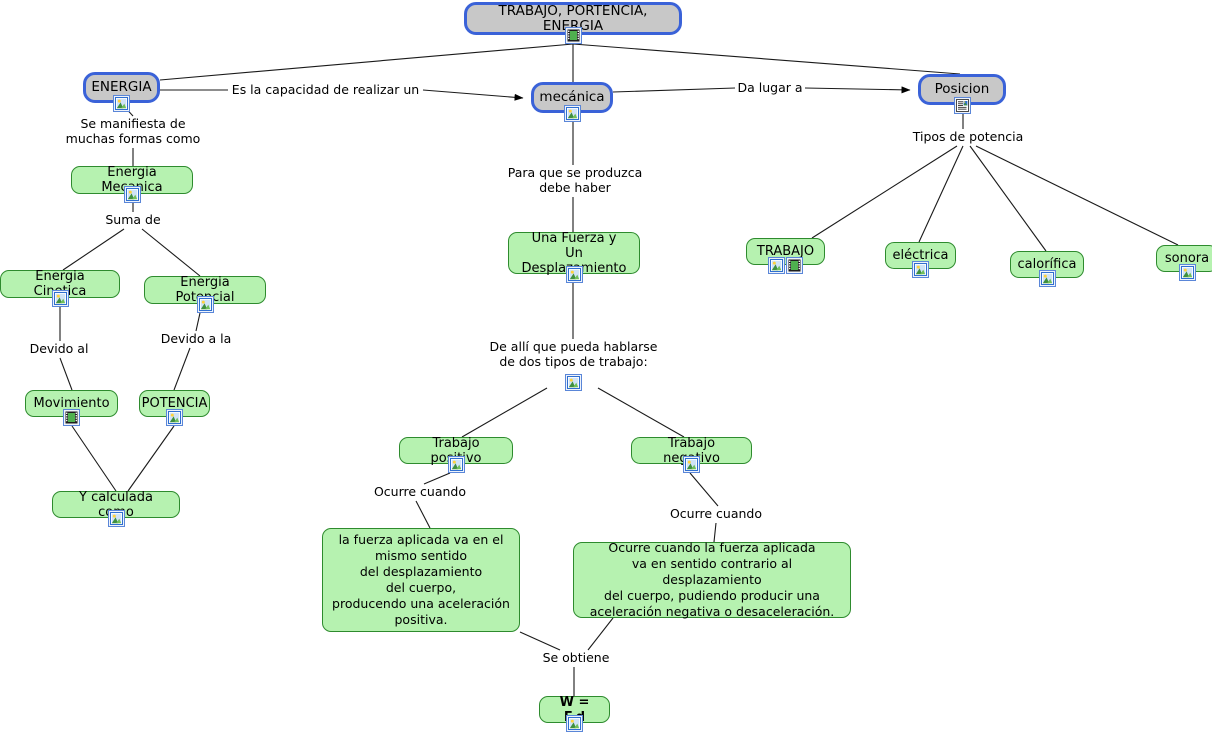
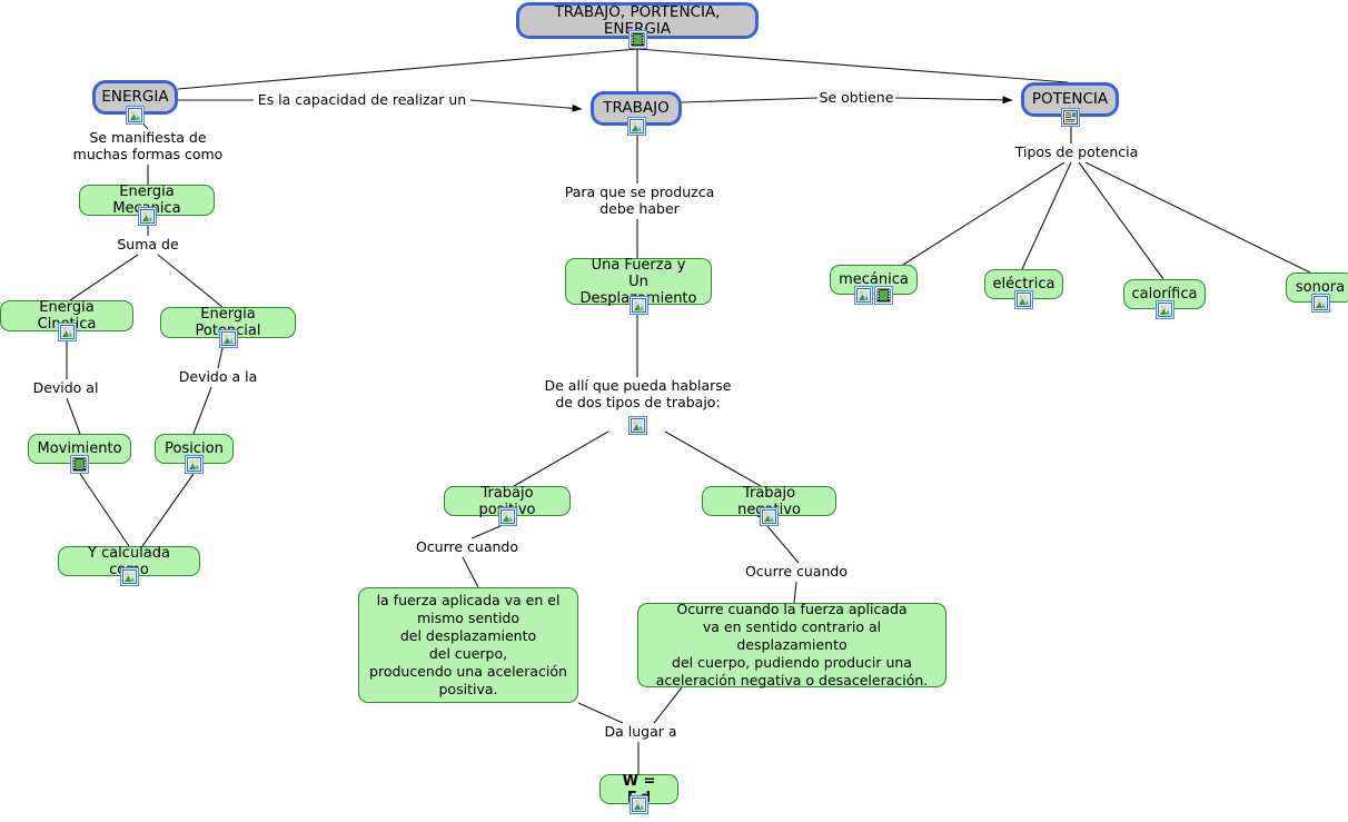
  Es la capacidad de realizar un
- Da lugar a
+ Se obtiene
  Se manifiesta de
  muchas formas como
  Suma de
  Devido al
  Devido a la
  Para que se produzca
  debe haber
  De allí que pueda hablarse
  de dos tipos de trabajo:
  Ocurre cuando
  Ocurre cuando
- Se obtiene
+ Da lugar a
  Tipos de potencia
  TRABAJO, PORTENCIA, ENERGIA
  ENERGIA
- mecánica
+ TRABAJO
- Posicion
+ POTENCIA
  Energia Meica
  Energia Cinica
  Energia Potcial
  Movimiento
- POTENCIA
+ Posicion
  Y calculada co
  Una Fuerza y
  Un Desplamiento
  Trabajo povo
  Trabajo neivo
  la fuerza aplicada va en el
  mismo sentido
  del desplazamiento
  del cuerpo,
  producendo una aceleración
  positiva.
  Ocurre cuando la fuerza aplicada
  va en sentido contrario al desplazamiento
  del cuerpo, pudiendo producir una
  aceleración negativa o desaceleración.
- TRABAJO
+ mecánica
  eléctrica
  calorífica
  sonora
